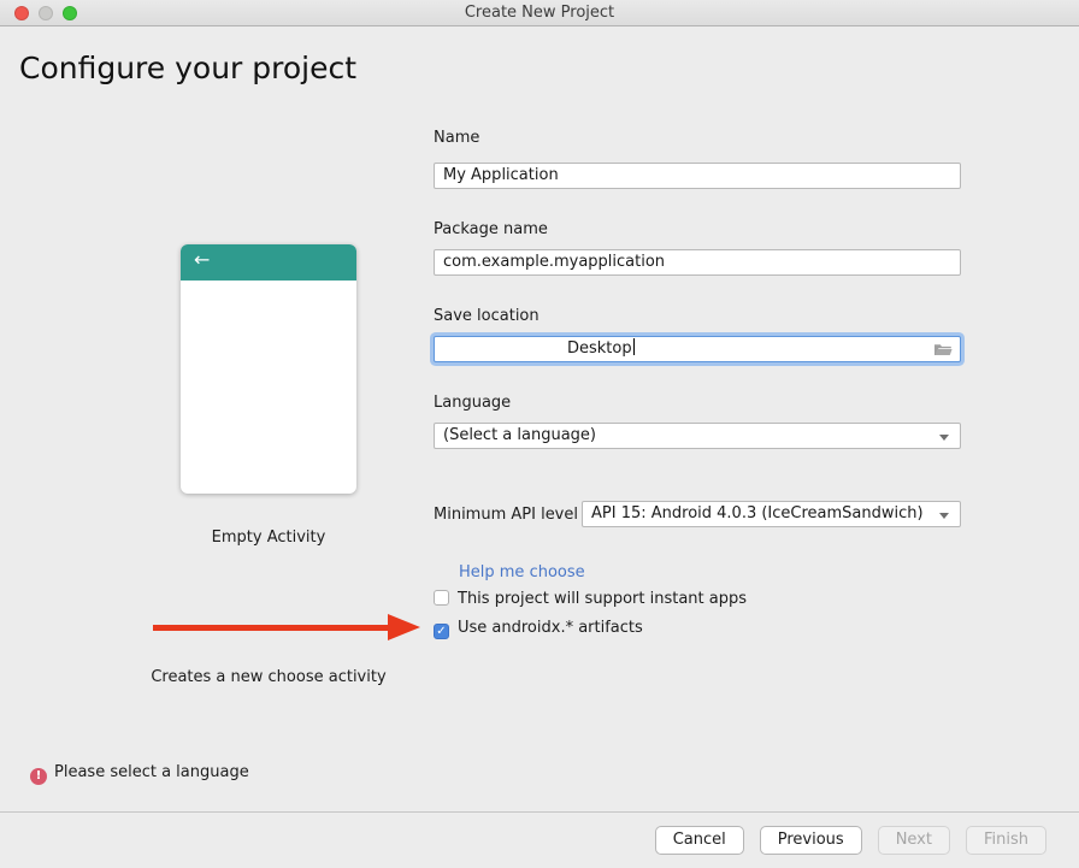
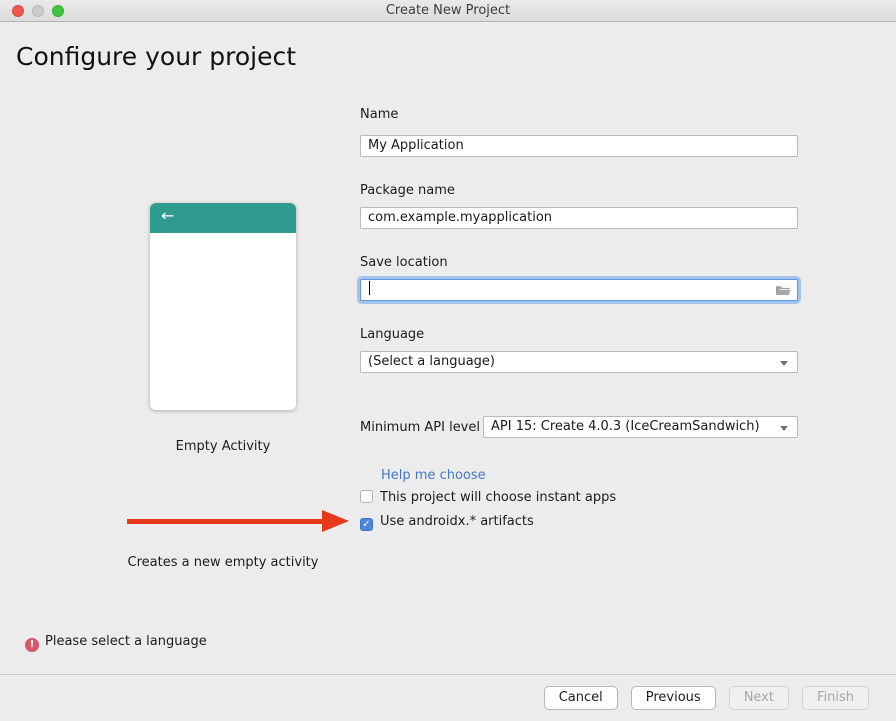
  Create New Project
  Configure your project
  ←
  Empty Activity
- Creates a new choose activity
+ Creates a new empty activity
  Name
  My Application
  Package name
  com.example.myapplication
  Save location
- Desktop
  Language
  (Select a language)
  Minimum API level
- API 15: Android 4.0.3 (IceCreamSandwich)
+ API 15: Create 4.0.3 (IceCreamSandwich)
  Help me choose
- This project will support instant apps
+ This project will choose instant apps
  ✓ Use androidx.* artifacts
  ! Please select a language
  Cancel
  Previous
  Next
  Finish
